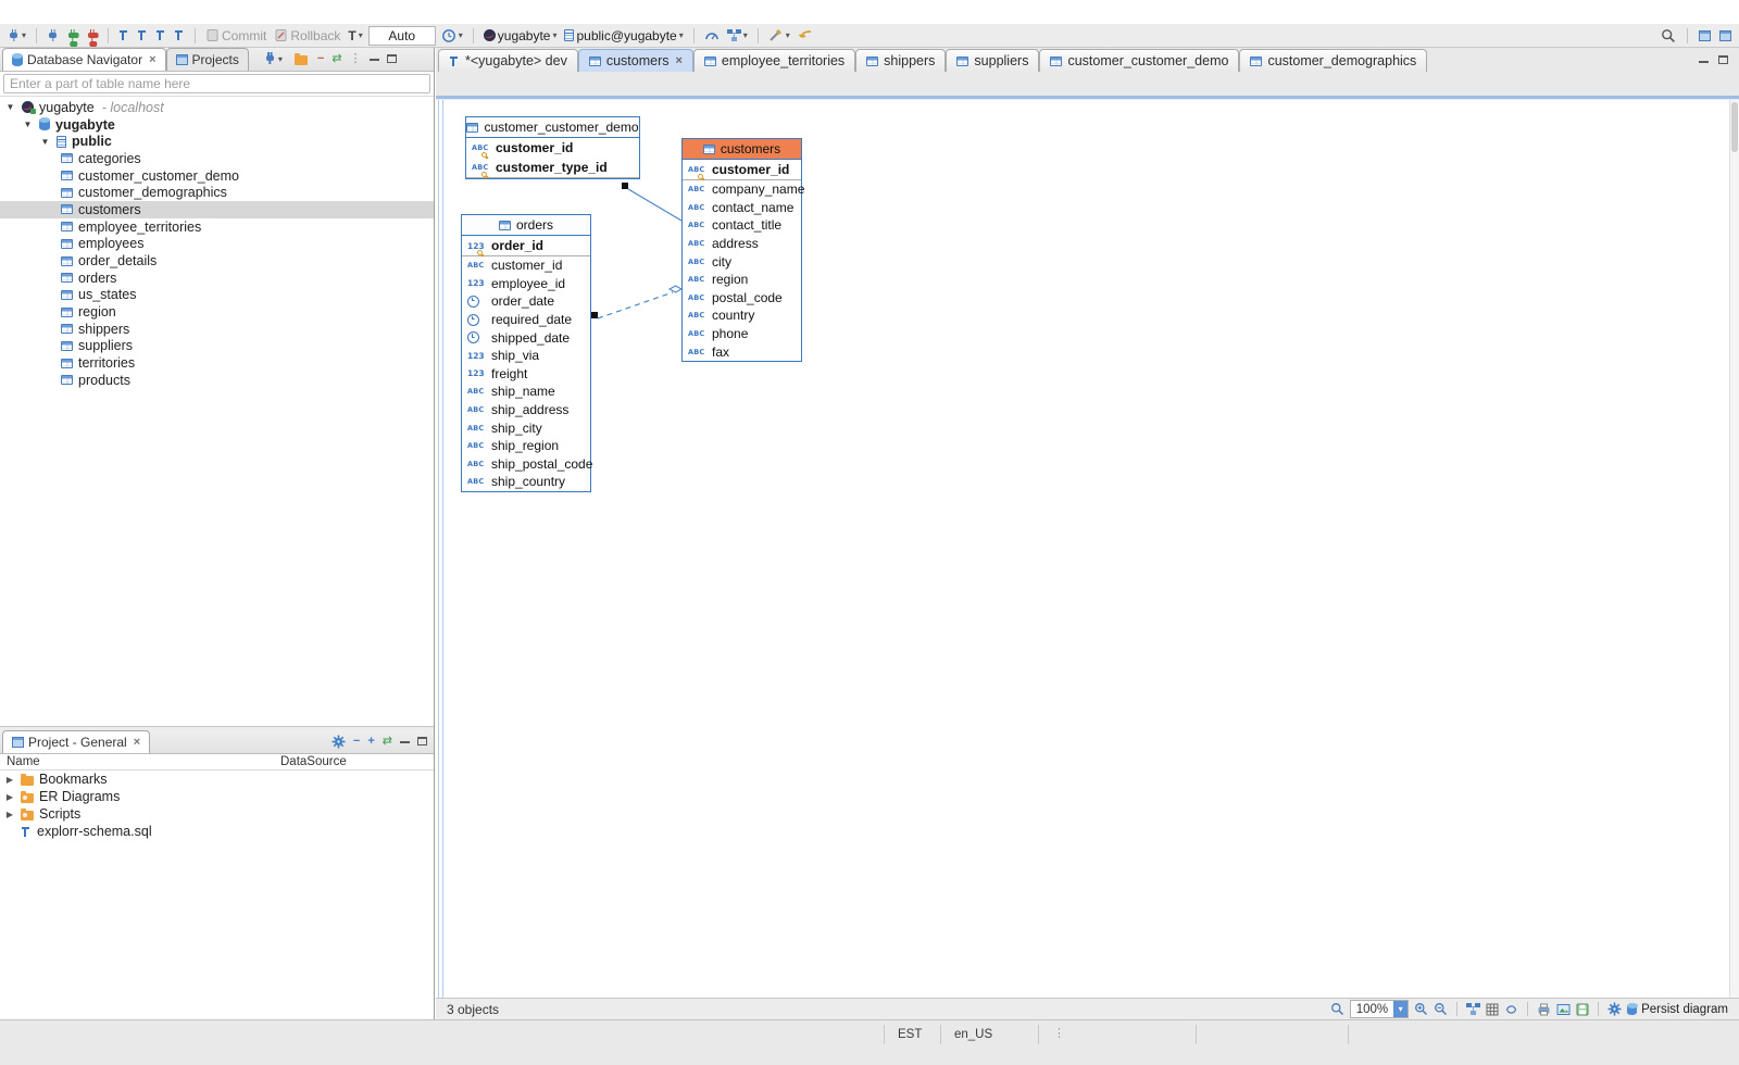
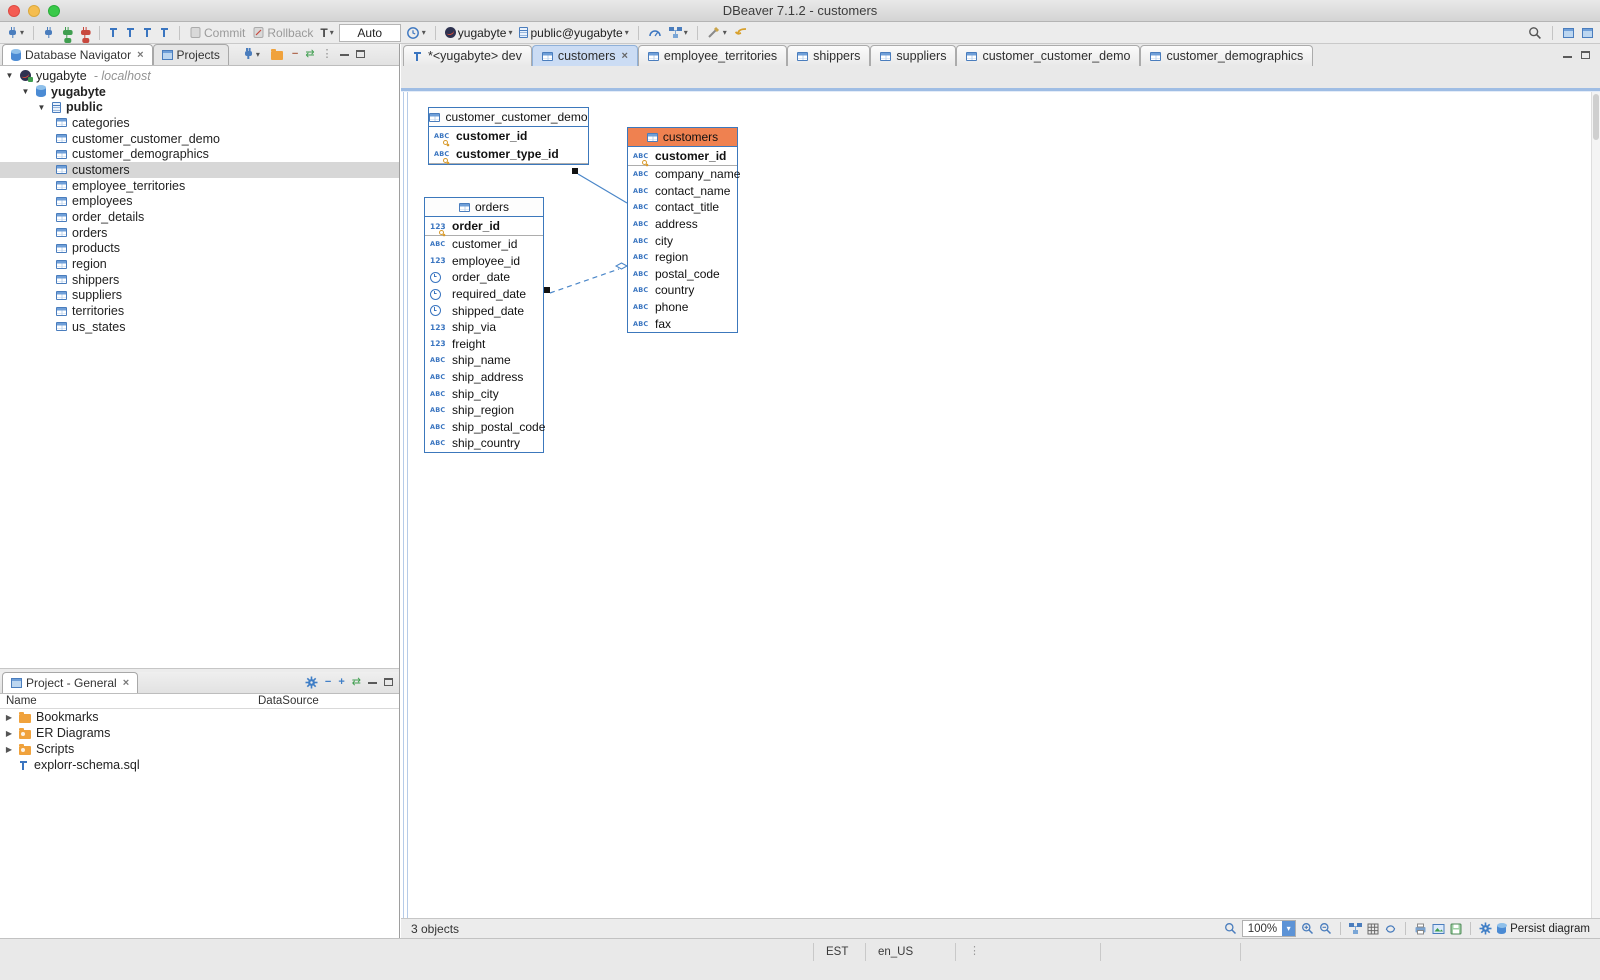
+ DBeaver 7.1.2 - customers
  ▾
  Commit
  Rollback
  T
  ▾
  Auto
  ▾
  yugabyte
  ▾
  public@yugabyte
  ▾
  ▾
  ▾
  Database Navigator
  ×
  Projects
  ▾
  −
  ⇄
  ⋮
- Enter a part of table name here
  ▼
  yugabyte
  - localhost
  ▼
  yugabyte
  ▼
  public
  categories
  customer_customer_demo
  customer_demographics
  customers
  employee_territories
  employees
  order_details
  orders
- us_states
+ products
  region
  shippers
  suppliers
  territories
- products
+ us_states
  Project - General
  ×
  −
  +
  ⇄
  Name
  DataSource
  ▶
  Bookmarks
  ▶
  ER Diagrams
  ▶
  Scripts
  explorr-schema.sql
  *<yugabyte> dev
  customers
  ×
  employee_territories
  shippers
  suppliers
  customer_customer_demo
  customer_demographics
  customer_customer_demo
  customer_id
  customer_type_id
  orders
  order_id
  customer_id
  employee_id
  order_date
  required_date
  shipped_date
  ship_via
  freight
  ship_name
  ship_address
  ship_city
  ship_region
  ship_postal_code
  ship_country
  customers
  customer_id
  company_name
  contact_name
  contact_title
  address
  city
  region
  postal_code
  country
  phone
  fax
  3 objects
  100%
  ▾
  Persist diagram
  EST
  en_US
  ⋮
